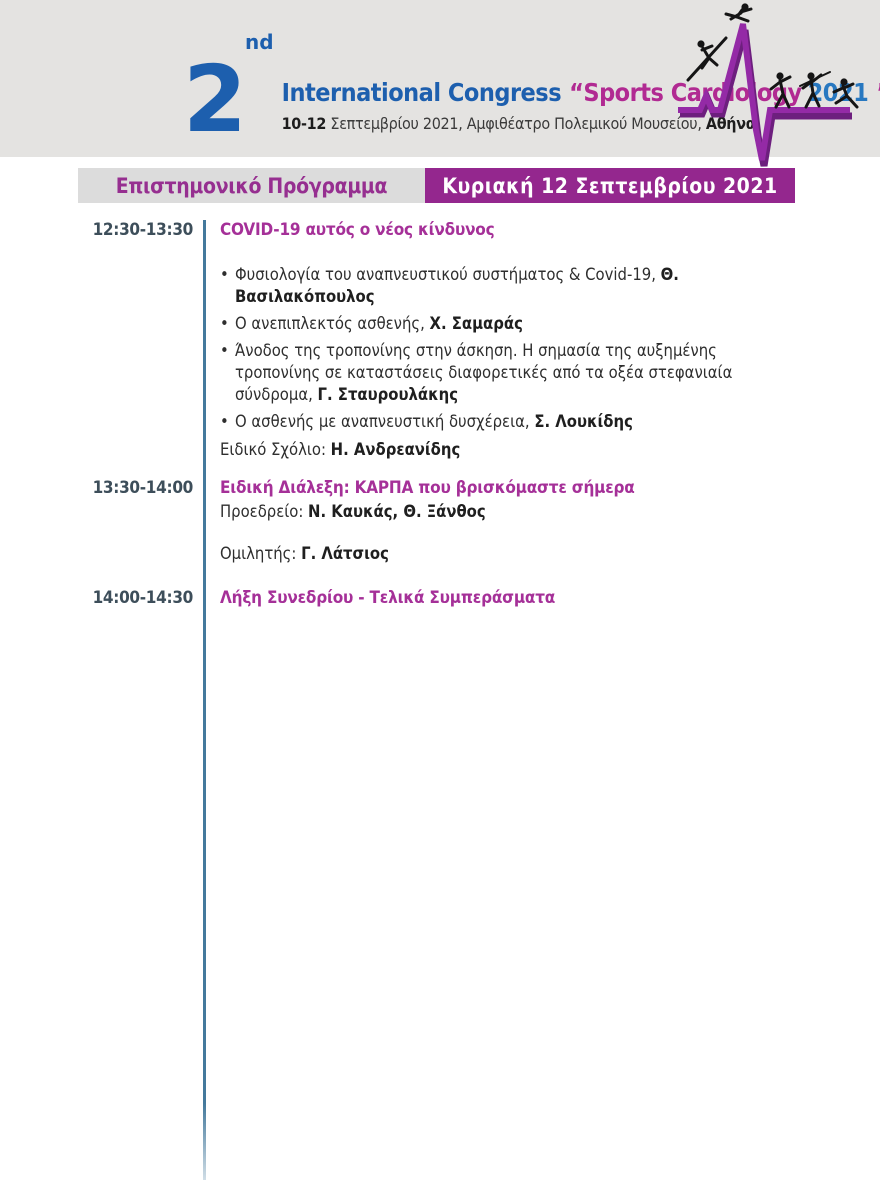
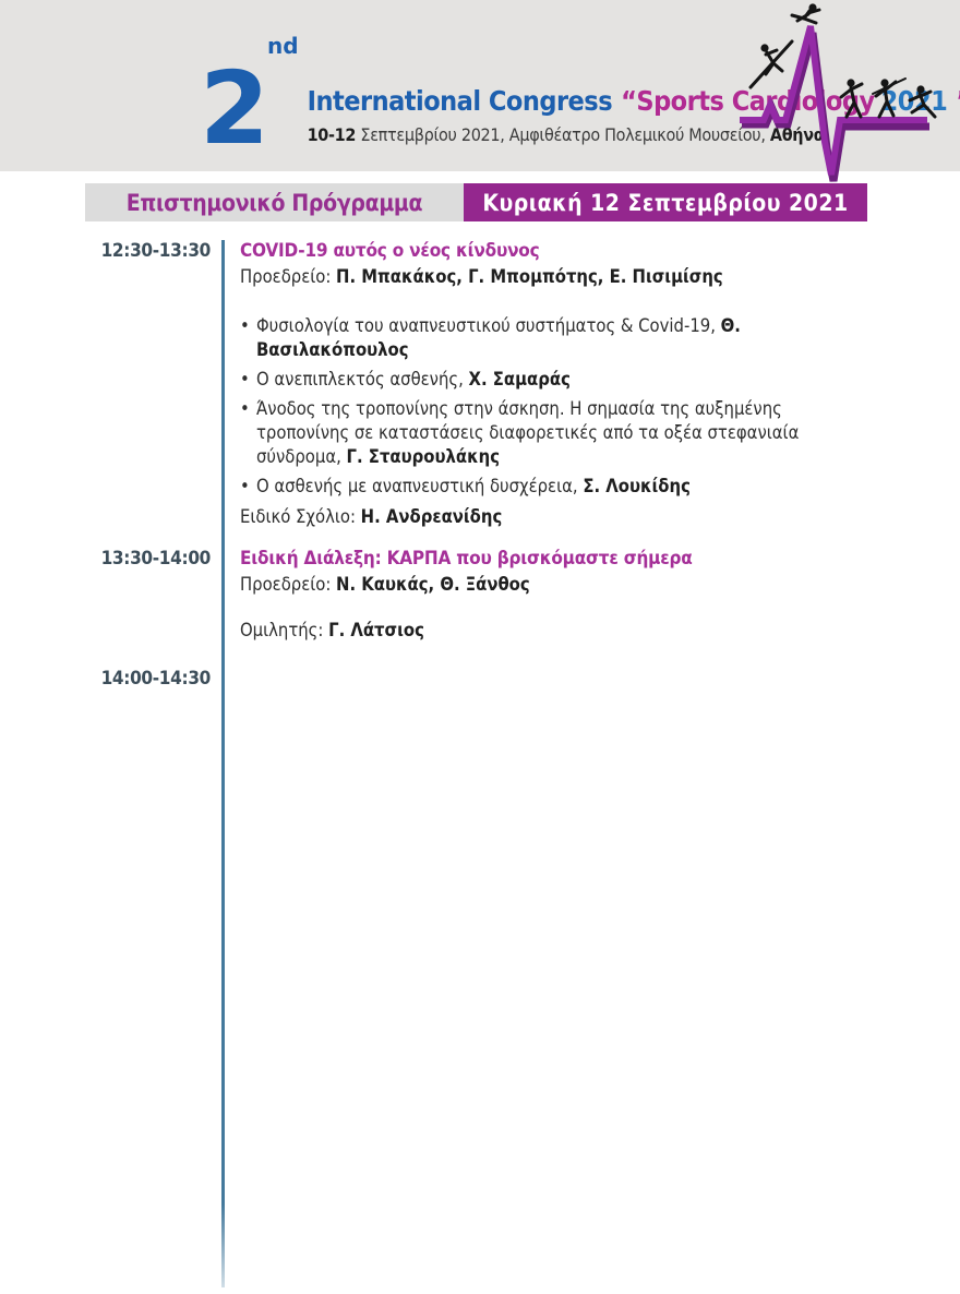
  2nd
  International Congress “Sports Cadoogy 201
  10-12 Σεπτεμβρίου 2021, Αμφιθέατρο Πολεμικού Μουσείου, Αθήνα
  Επιστημονικό Πρόγραμμα
  Κυριακή 12 Σεπτεμβρίου 2021
  12:30-13:30
  COVID-19 αυτός ο νέος κίνδυνος
+ Προεδρείο: Π. Μπακάκος, Γ. Μπομπότης, Ε. Πισιμίσης
  •
  Φυσιολογία του αναπνευστικού συστήματος & Covid-19, Θ. Βασιλακόπουλος
  •
  Ο ανεπιπλεκτός ασθενής, Χ. Σαμαράς
  •
  Άνοδος της τροπονίνης στην άσκηση. Η σημασία της αυξημένης τροπονίνης σε καταστάσεις διαφορετικές από τα οξέα στεφανιαία σύνδρομα, Γ. Σταυρουλάκης
  •
  Ο ασθενής με αναπνευστική δυσχέρεια, Σ. Λουκίδης
  Ειδικό Σχόλιο: Η. Ανδρεανίδης
  13:30-14:00
  Ειδική Διάλεξη: ΚΑΡΠΑ που βρισκόμαστε σήμερα
  Προεδρείο: Ν. Καυκάς, Θ. Ξάνθος
  Ομιλητής: Γ. Λάτσιος
  14:00-14:30
- Λήξη Συνεδρίου - Τελικά Συμπεράσματα
